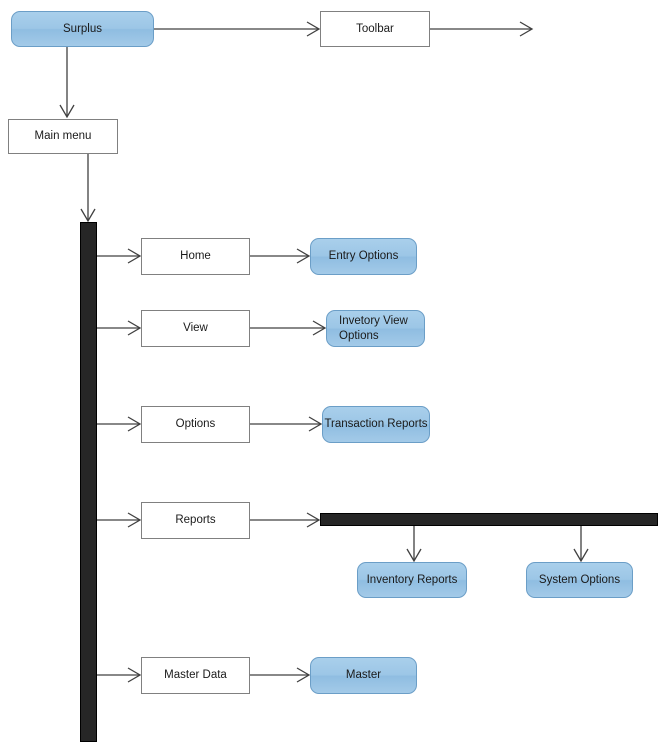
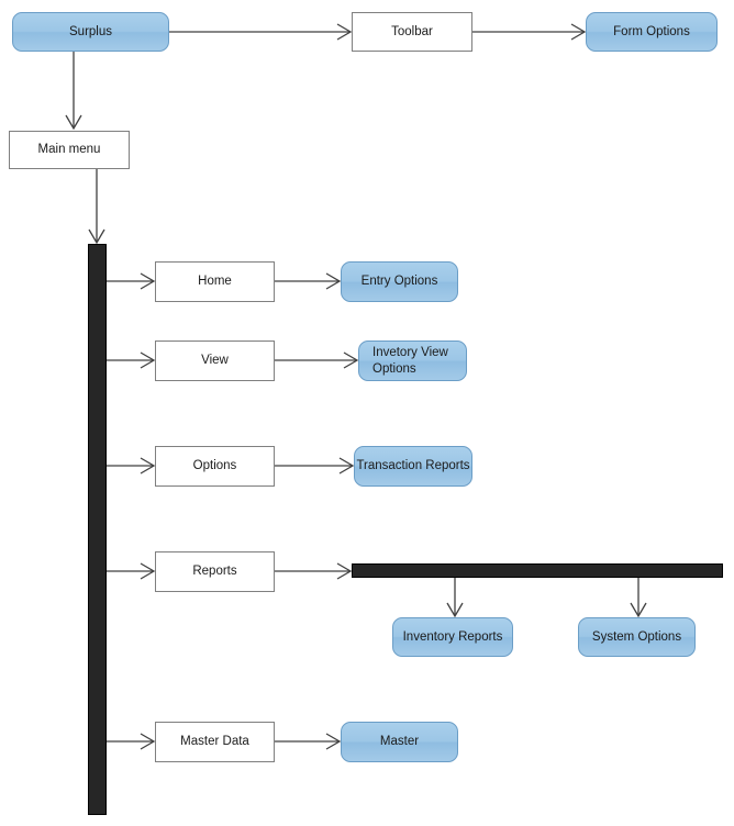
  Surplus
  Toolbar
+ Form Options
  Main menu
  Home
  Entry Options
  View
  Invetory View Options
  Options
  Transaction Reports
  Reports
  Inventory Reports
  System Options
  Master Data
  Master
